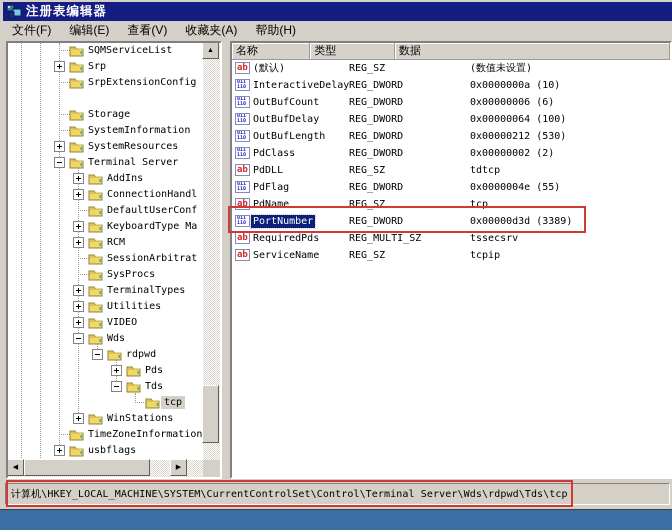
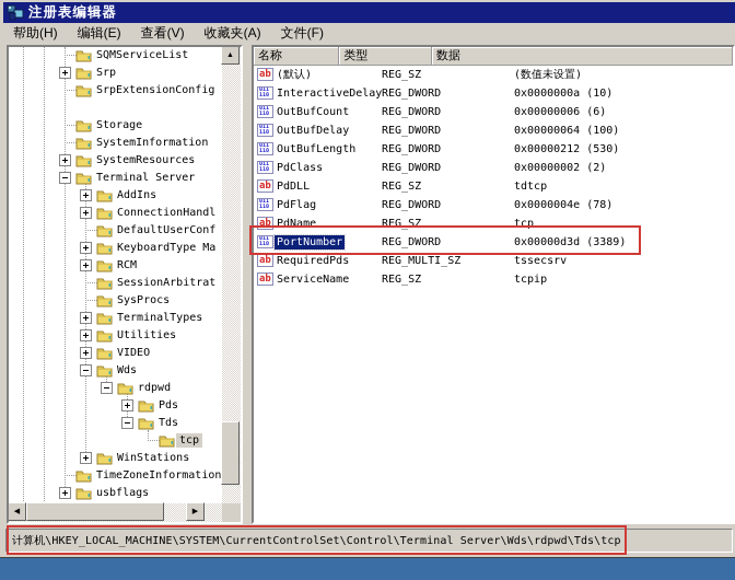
  注册表编辑器
- 文件(F)
+ 帮助(H)
  编辑(E)
  查看(V)
  收藏夹(A)
- 帮助(H)
+ 文件(F)
  SQMServiceList
  Srp
  SrpExtensionConfig
  Storage
  SystemInformation
  SystemResources
  Terminal Server
  AddIns
  ConnectionHandl
  DefaultUserConf
  KeyboardType Ma
  RCM
  SessionArbitrat
  SysProcs
  TerminalTypes
  Utilities
  VIDEO
  Wds
  rdpwd
  Pds
  Tds
  tcp
  WinStations
  TimeZoneInformation
  usbflags
  名称
  类型
  数据
  (默认)
  REG_SZ
  (数值未设置)
  InteractiveDelay
  REG_DWORD
  0x0000000a (10)
  OutBufCount
  REG_DWORD
  0x00000006 (6)
  OutBufDelay
  REG_DWORD
  0x00000064 (100)
  OutBufLength
  REG_DWORD
  0x00000212 (530)
  PdClass
  REG_DWORD
  0x00000002 (2)
  PdDLL
  REG_SZ
  tdtcp
  PdFlag
  REG_DWORD
- 0x0000004e (55)
+ 0x0000004e (78)
  PdName
  REG_SZ
  tcp
  PortNumber
  REG_DWORD
  0x00000d3d (3389)
  RequiredPds
  REG_MULTI_SZ
  tssecsrv
  ServiceName
  REG_SZ
  tcpip
  计算机\HKEY_LOCAL_MACHINE\SYSTEM\CurrentControlSet\Control\Terminal Server\Wds\rdpwd\Tds\tcp
